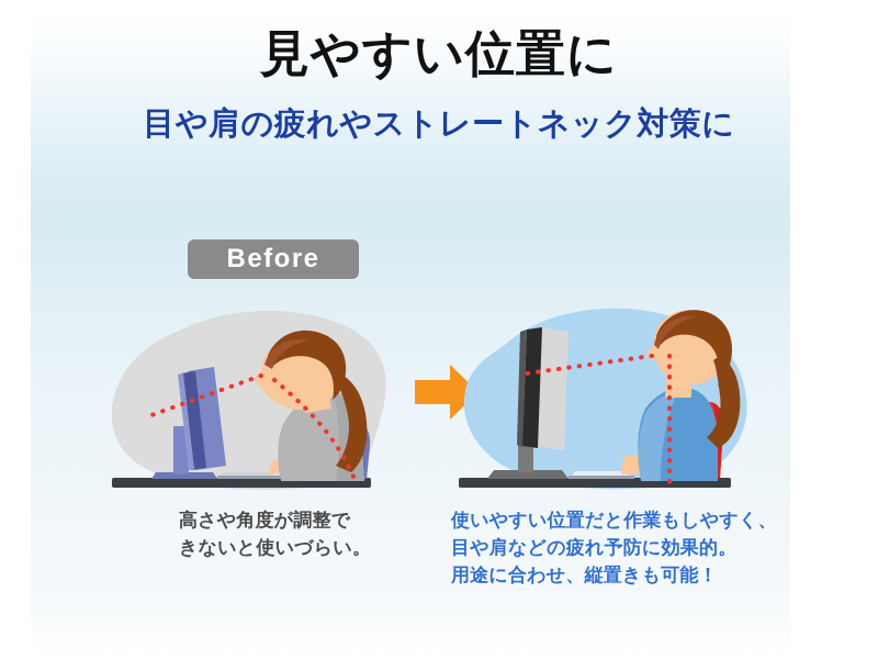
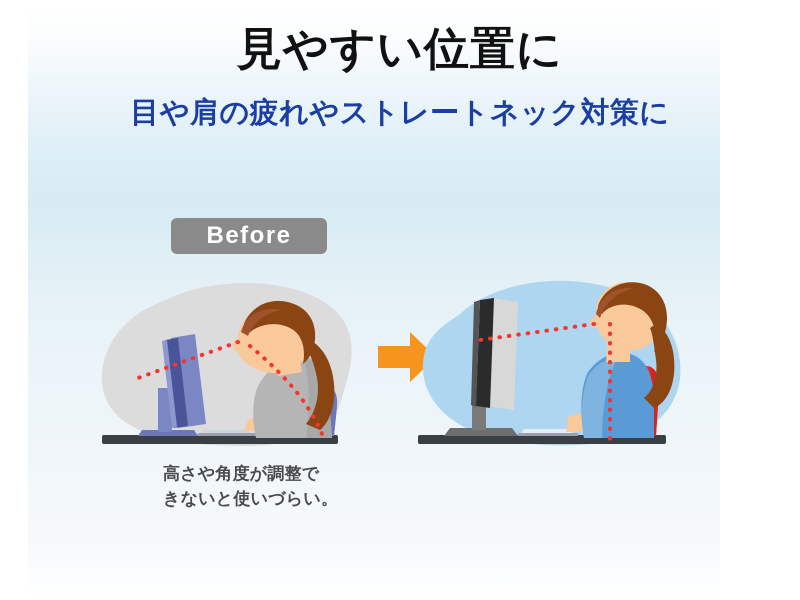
  見やすい位置に
  目や肩の疲れやストレートネック対策に
  Before
  高さや角度が調整で
  きないと使いづらい。
- 使いやすい位置だと作業もしやすく、
- 目や肩などの疲れ予防に効果的。
- 用途に合わせ、縦置きも可能！
